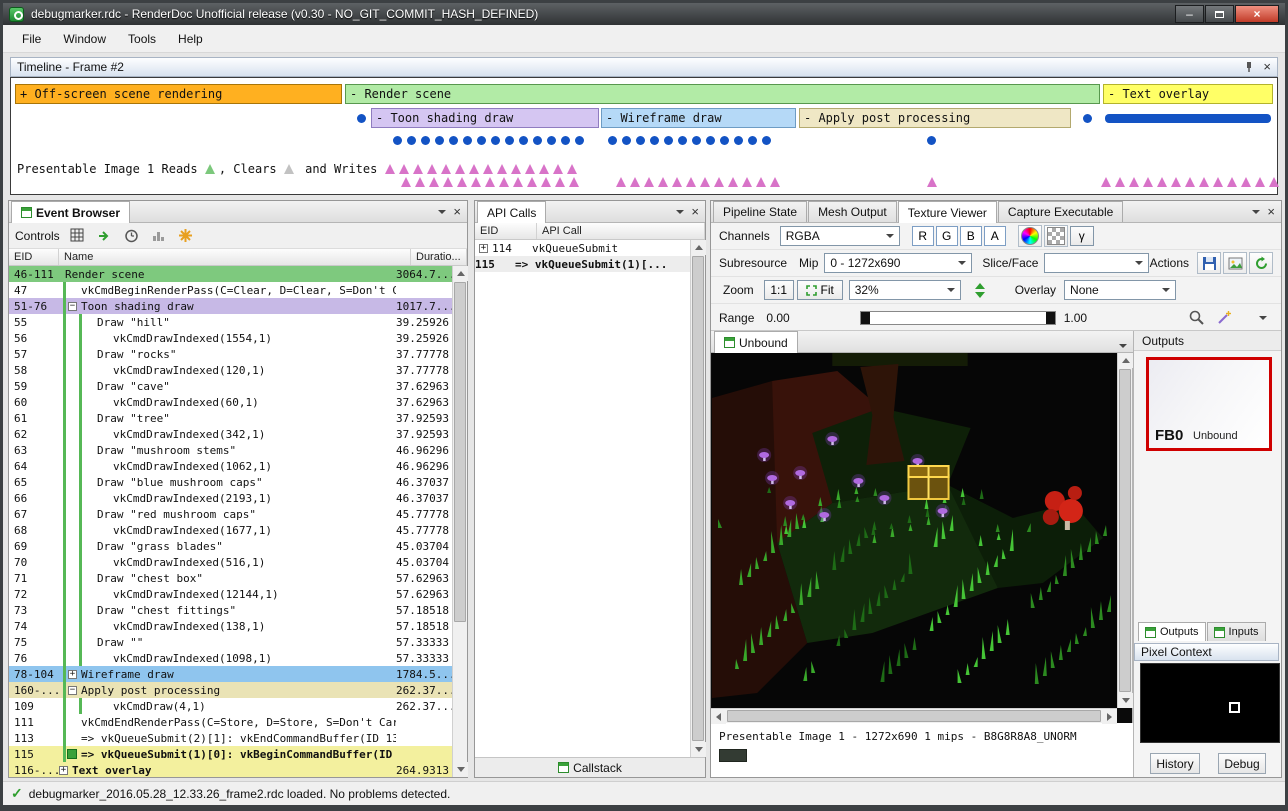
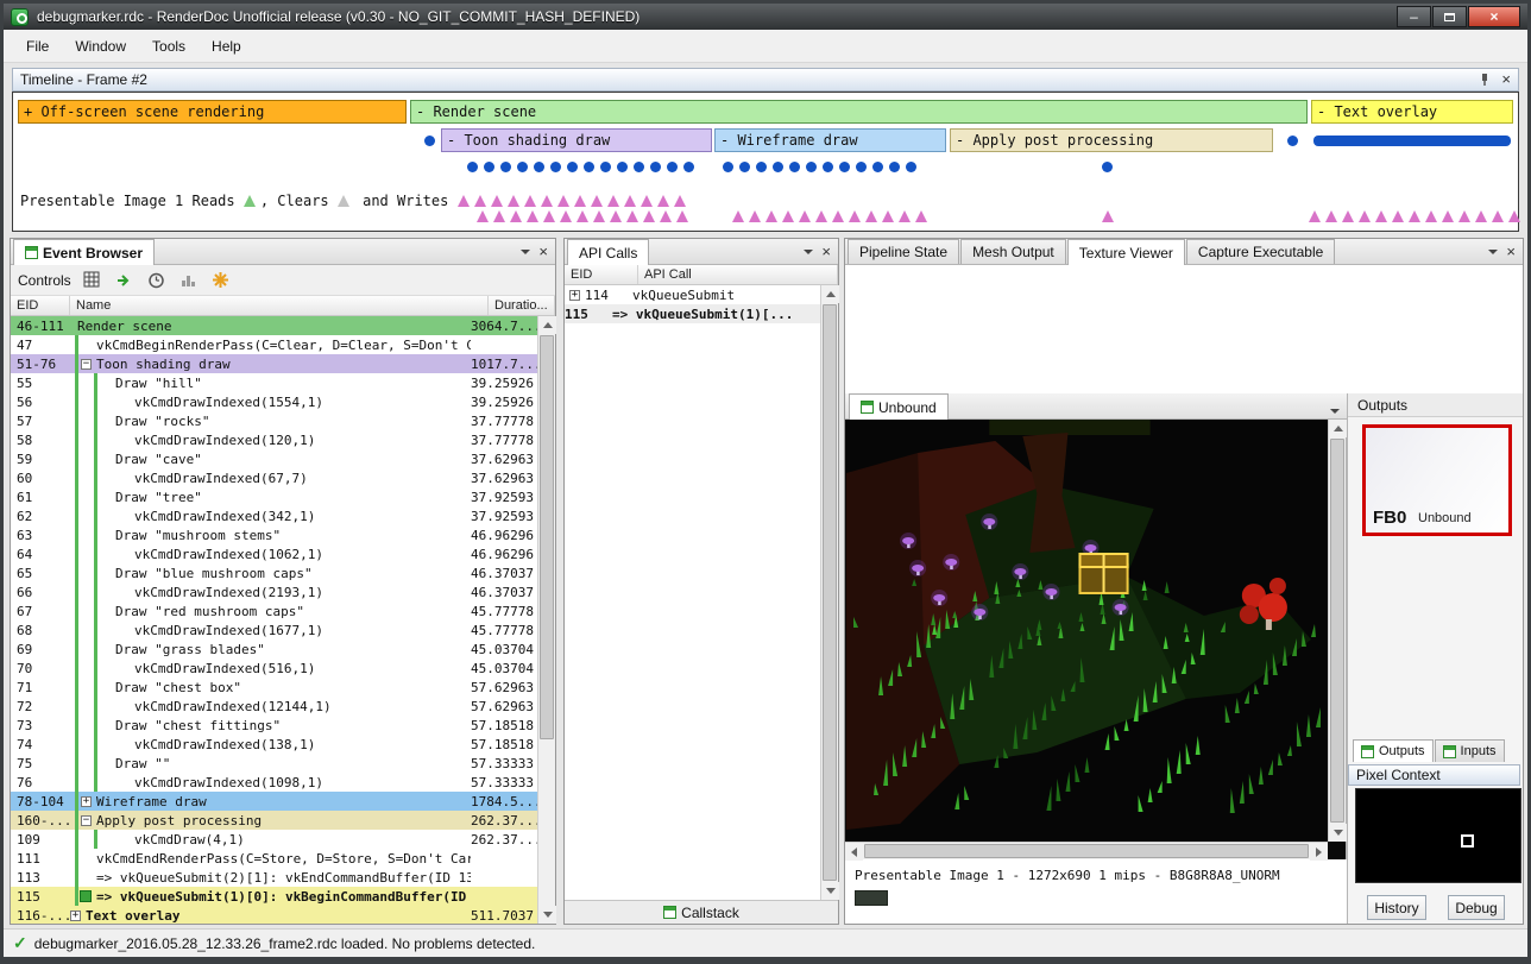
  debugmarker.rdc - RenderDoc Unofficial release (v0.30 - NO_GIT_COMMIT_HASH_DEFINED)
  –
  ×
  File
  Window
  Tools
  Help
  Timeline - Frame #2
  ×
  + Off-screen scene rendering
  - Render scene
  - Text overlay
  - Toon shading draw
  - Wireframe draw
  - Apply post processing
  Presentable Image 1 Reads
  , Clears
  and Writes
  Event Browser
  ×
  Controls
  EID
  Name
  Duratio...
  46-111
  Render scene
  3064.7..
  47
  vkCmdBeginRenderPass(C=Clear, D=Clear, S=Don't C
  51-76
  −
  Toon shading draw
  1017.7..
  55
  Draw "hill"
  39.25926
  56
  vkCmdDrawIndexed(1554,1)
  39.25926
  57
  Draw "rocks"
  37.77778
  58
  vkCmdDrawIndexed(120,1)
  37.77778
  59
  Draw "cave"
  37.62963
  60
- vkCmdDrawIndexed(60,1)
+ vkCmdDrawIndexed(67,7)
  37.62963
  61
  Draw "tree"
  37.92593
  62
  vkCmdDrawIndexed(342,1)
  37.92593
  63
  Draw "mushroom stems"
  46.96296
  64
  vkCmdDrawIndexed(1062,1)
  46.96296
  65
  Draw "blue mushroom caps"
  46.37037
  66
  vkCmdDrawIndexed(2193,1)
  46.37037
  67
  Draw "red mushroom caps"
  45.77778
  68
  vkCmdDrawIndexed(1677,1)
  45.77778
  69
  Draw "grass blades"
  45.03704
  70
  vkCmdDrawIndexed(516,1)
  45.03704
  71
  Draw "chest box"
  57.62963
  72
  vkCmdDrawIndexed(12144,1)
  57.62963
  73
  Draw "chest fittings"
  57.18518
  74
  vkCmdDrawIndexed(138,1)
  57.18518
  75
  Draw ""
  57.33333
  76
  vkCmdDrawIndexed(1098,1)
  57.33333
  78-104
  +
  Wireframe draw
  1784.5..
  160-...
  −
  Apply post processing
  262.37..
  109
  vkCmdDraw(4,1)
  262.37..
  111
  vkCmdEndRenderPass(C=Store, D=Store, S=Don't Car
  113
  => vkQueueSubmit(2)[1]: vkEndCommandBuffer(ID 13
  115
  => vkQueueSubmit(1)[0]: vkBeginCommandBuffer(ID
  116-...
  +
  Text overlay
- 264.9313
+ 511.7037
  API Calls
  ×
  EID
  API Call
  +
  114
  vkQueueSubmit
  115
  => vkQueueSubmit(1)[...
  Callstack
  Pipeline State
  Mesh Output
  Texture Viewer
  Capture Executable
  ×
- Channels
- RGBA
- R
- G
- B
- A
- γ
- Subresource
- Mip
- 0 - 1272x690
- Slice/Face
- Actions
- Zoom
- 1:1
- Fit
- 32%
- Overlay
- None
- Range
- 0.00
- 1.00
  Unbound
  Presentable Image 1 - 1272x690 1 mips - B8G8R8A8_UNORM
  Outputs
  FB0
  Unbound
  Outputs
  Inputs
  Pixel Context
  History
  Debug
  ✓
  debugmarker_2016.05.28_12.33.26_frame2.rdc loaded. No problems detected.
